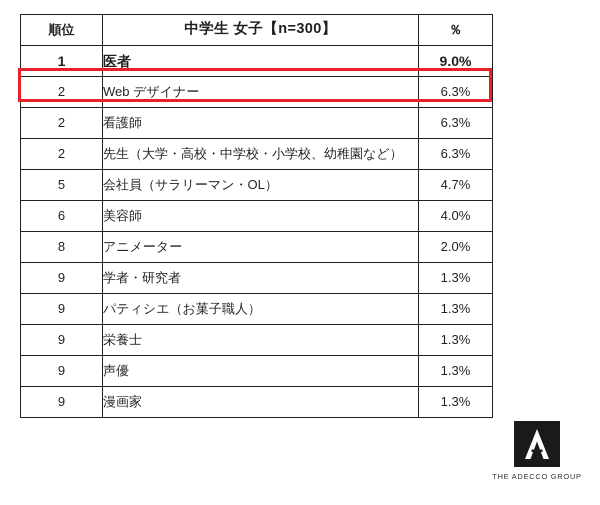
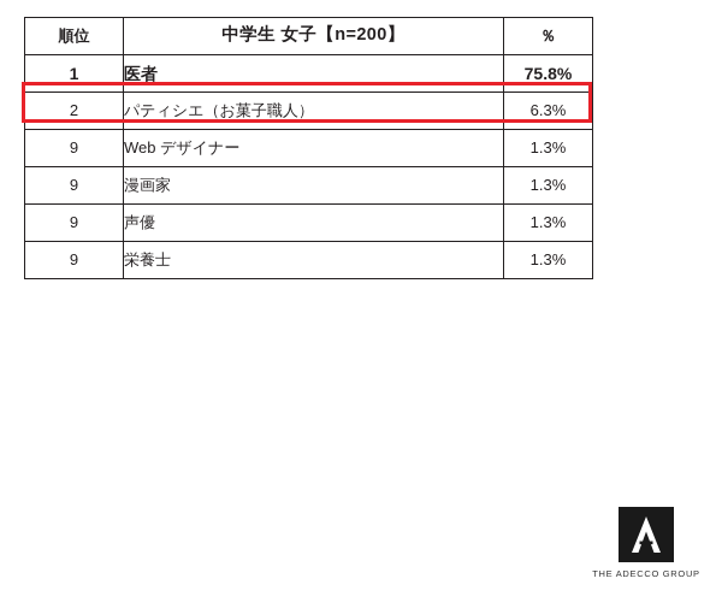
- 順位	中学生 女子【n=300】	％
+ 順位	中学生 女子【n=200】	％
- 1	医者	9.0%
+ 1	医者	75.8%
- 2	Web デザイナー	6.3%
+ 2	パティシエ（お菓子職人）	6.3%
- 2	看護師	6.3%
- 2	先生（大学・高校・中学校・小学校、幼稚園など）	6.3%
- 5	会社員（サラリーマン・OL）	4.7%
- 6	美容師	4.0%
- 8	アニメーター	2.0%
- 9	学者・研究者	1.3%
- 9	パティシエ（お菓子職人）	1.3%
+ 9	Web デザイナー	1.3%
- 9	栄養士	1.3%
+ 9	漫画家	1.3%
  9	声優	1.3%
- 9	漫画家	1.3%
+ 9	栄養士	1.3%
  THE ADECCO GROUP
